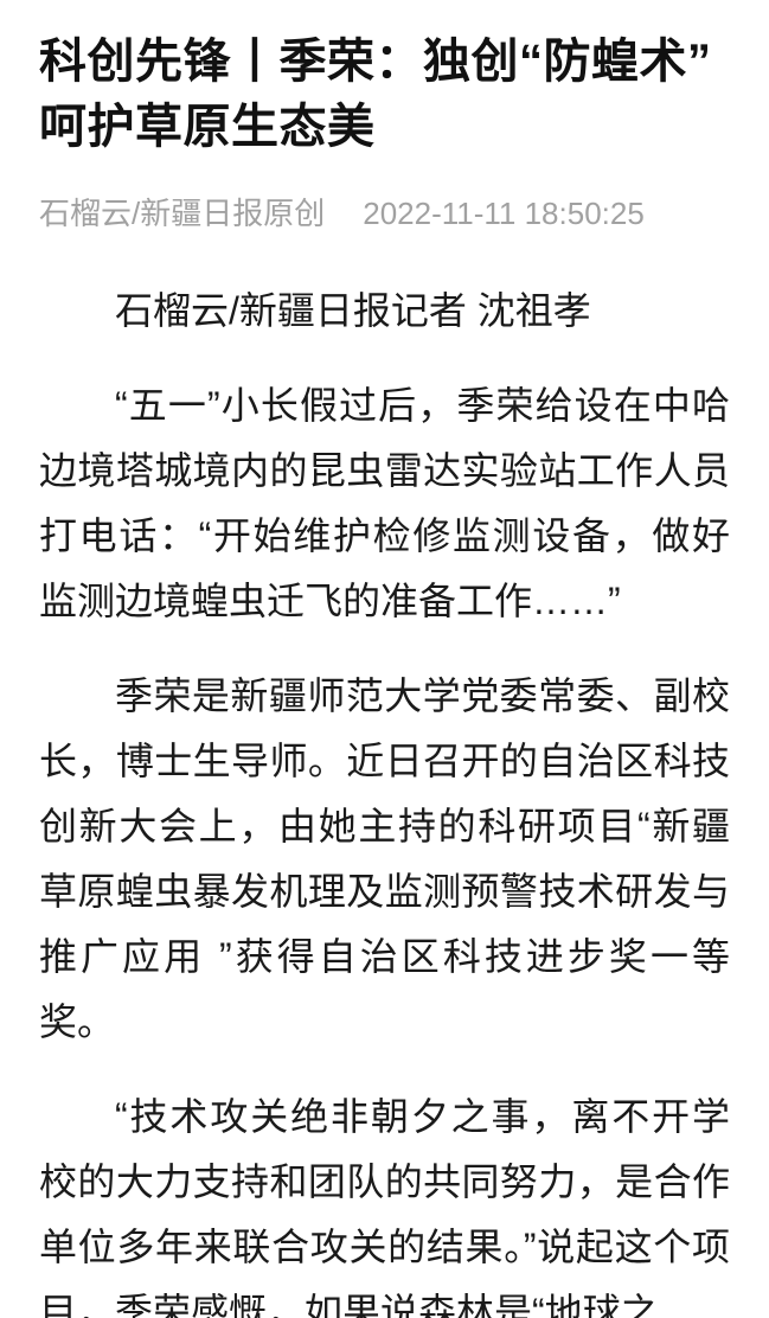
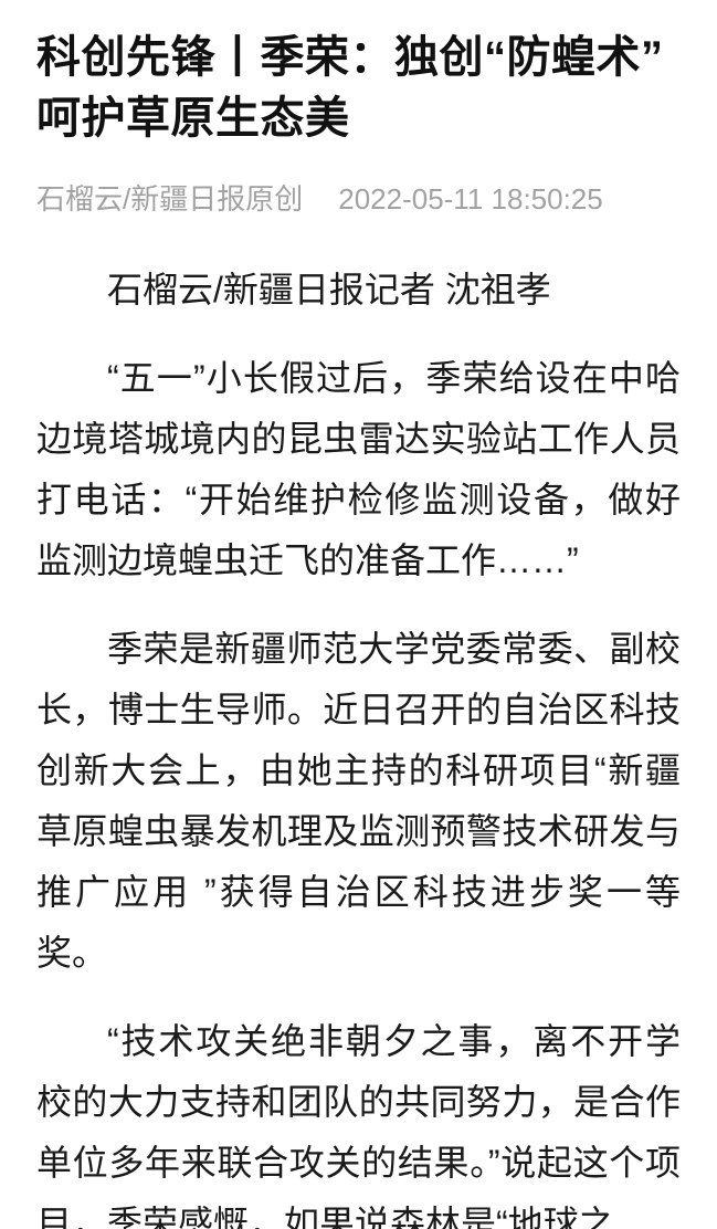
  科创先锋丨季荣：独创“防蝗术”呵护草原生态美
- 石榴云/新疆日报原创 2022-11-11 18:50:25
+ 石榴云/新疆日报原创 2022-05-11 18:50:25
  石榴云/新疆日报记者 沈祖孝
  “五一”小长假过后，季荣给设在中哈边境塔城境内的昆虫雷达实验站工作人员打电话：“开始维护检修监测设备，做好监测边境蝗虫迁飞的准备工作……”
  季荣是新疆师范大学党委常委、副校长，博士生导师。近日召开的自治区科技创新大会上，由她主持的科研项目“新疆草原蝗虫暴发机理及监测预警技术研发与推广应用 ”获得自治区科技进步奖一等奖。
  “技术攻关绝非朝夕之事，离不开学校的大力支持和团队的共同努力，是合作单位多年来联合攻关的结果。”说起这个项目，季荣感慨，如果说森林是“地球之
